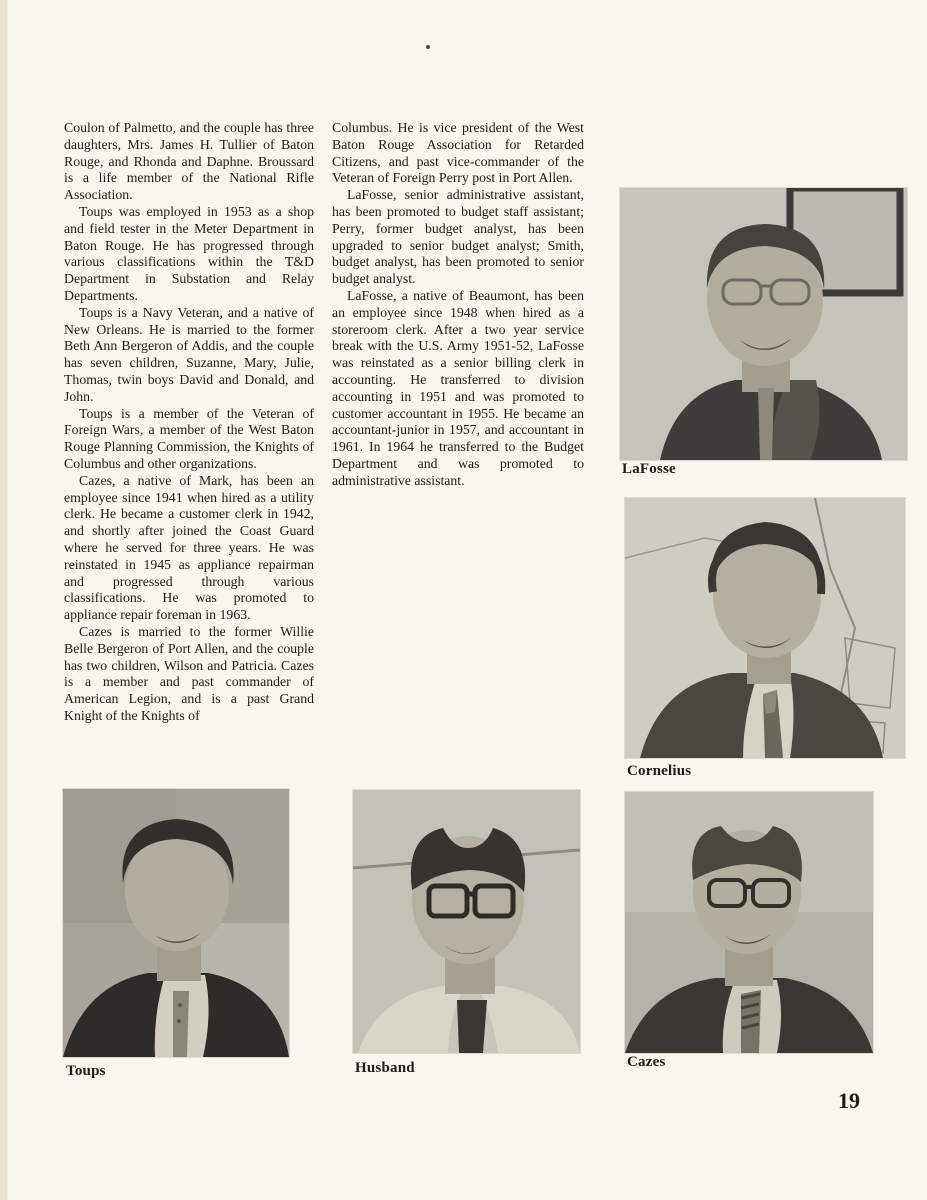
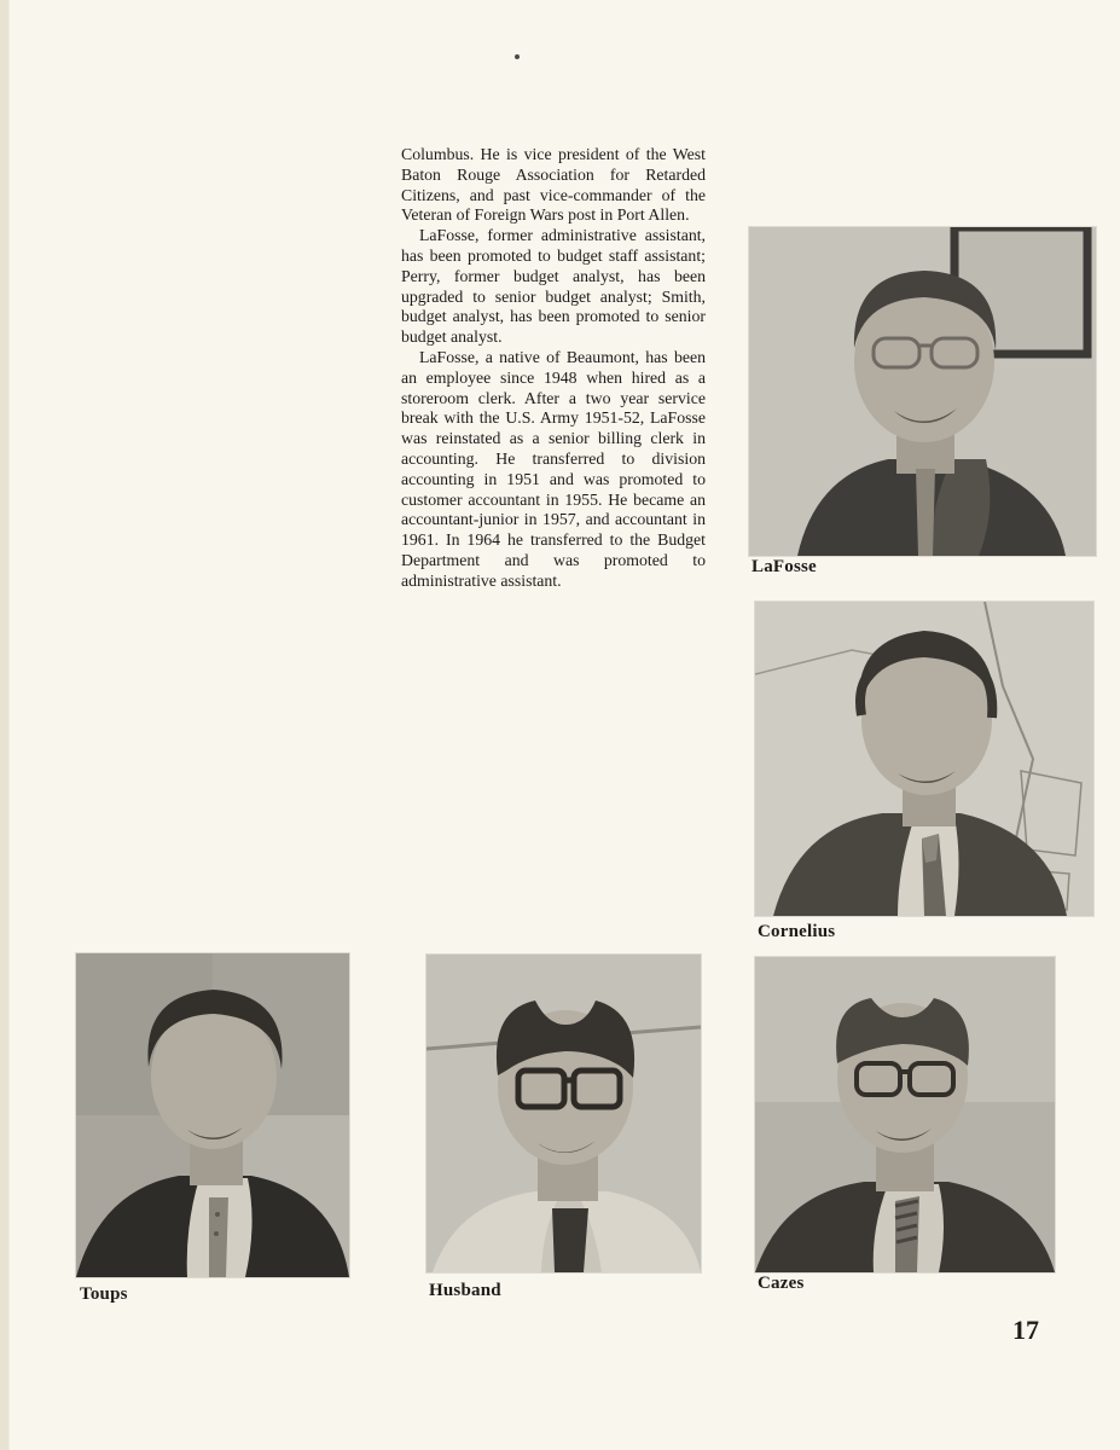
- Coulon of Palmetto, and the couple has three daughters, Mrs. James H. Tullier of Baton Rouge, and Rhonda and Daphne. Broussard is a life member of the National Rifle Association.
- Toups was employed in 1953 as a shop and field tester in the Meter Department in Baton Rouge. He has progressed through various classifications within the T&D Department in Substation and Relay Departments.
- Toups is a Navy Veteran, and a native of New Orleans. He is married to the former Beth Ann Bergeron of Addis, and the couple has seven children, Suzanne, Mary, Julie, Thomas, twin boys David and Donald, and John.
- Toups is a member of the Veteran of Foreign Wars, a member of the West Baton Rouge Planning Commission, the Knights of Columbus and other organizations.
- Cazes, a native of Mark, has been an employee since 1941 when hired as a utility clerk. He became a customer clerk in 1942, and shortly after joined the Coast Guard where he served for three years. He was reinstated in 1945 as appliance repairman and progressed through various classifications. He was promoted to appliance repair foreman in 1963.
- Cazes is married to the former Willie Belle Bergeron of Port Allen, and the couple has two children, Wilson and Patricia. Cazes is a member and past commander of American Legion, and is a past Grand Knight of the Knights of
- Columbus. He is vice president of the West Baton Rouge Association for Retarded Citizens, and past vice-commander of the Veteran of Foreign Perry post in Port Allen.
+ Columbus. He is vice president of the West Baton Rouge Association for Retarded Citizens, and past vice-commander of the Veteran of Foreign Wars post in Port Allen.
- LaFosse, senior administrative assistant, has been promoted to budget staff assistant; Perry, former budget analyst, has been upgraded to senior budget analyst; Smith, budget analyst, has been promoted to senior budget analyst.
+ LaFosse, former administrative assistant, has been promoted to budget staff assistant; Perry, former budget analyst, has been upgraded to senior budget analyst; Smith, budget analyst, has been promoted to senior budget analyst.
  LaFosse, a native of Beaumont, has been an employee since 1948 when hired as a storeroom clerk. After a two year service break with the U.S. Army 1951-52, LaFosse was reinstated as a senior billing clerk in accounting. He transferred to division accounting in 1951 and was promoted to customer accountant in 1955. He became an accountant-junior in 1957, and accountant in 1961. In 1964 he transferred to the Budget Department and was promoted to administrative assistant.
  LaFosse
  Cornelius
  Toups
  Husband
  Cazes
- 19
+ 17
